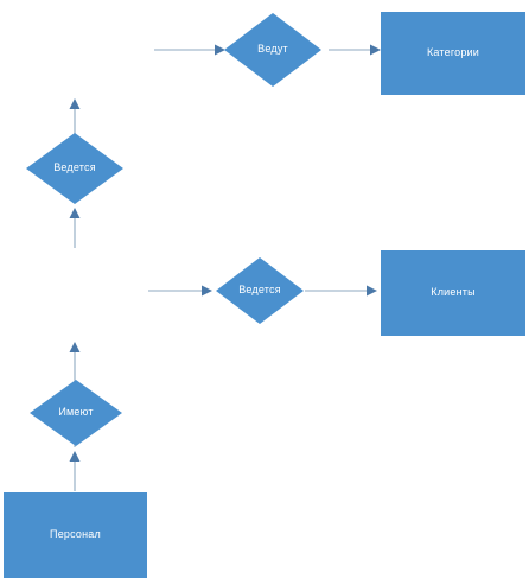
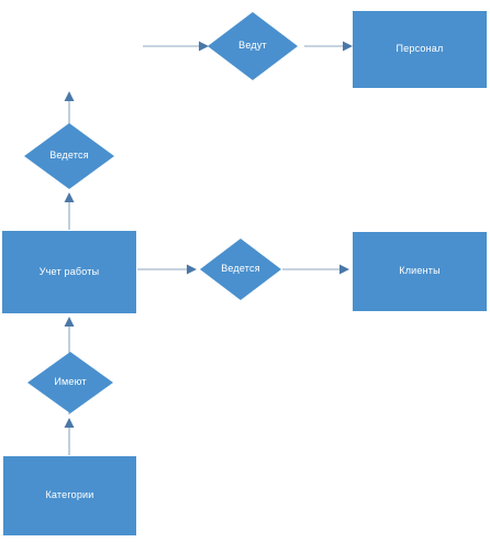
- Категории
+ Персонал
+ Учет работы
  Клиенты
- Персонал
+ Категории
  Ведут
  Ведется
  Ведется
  Имеют
